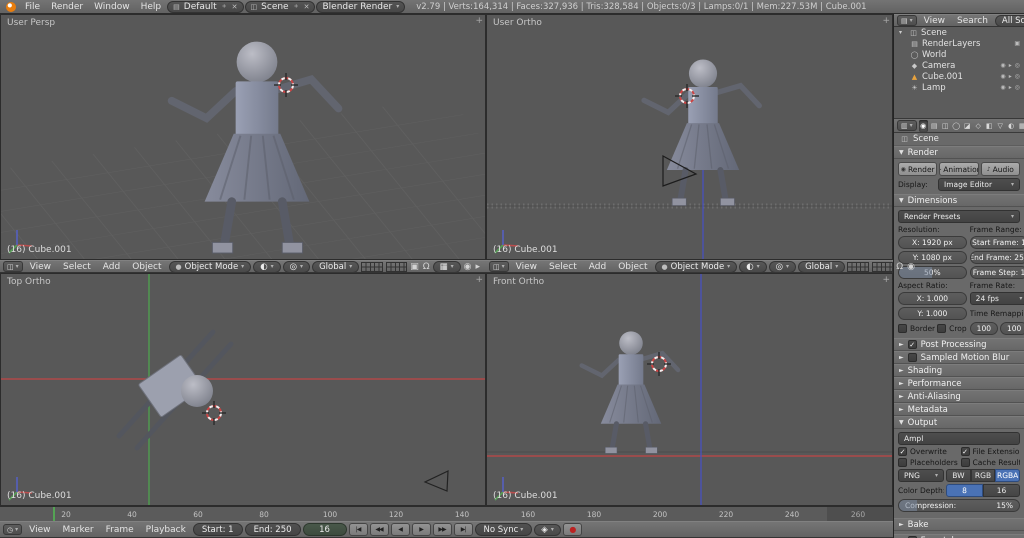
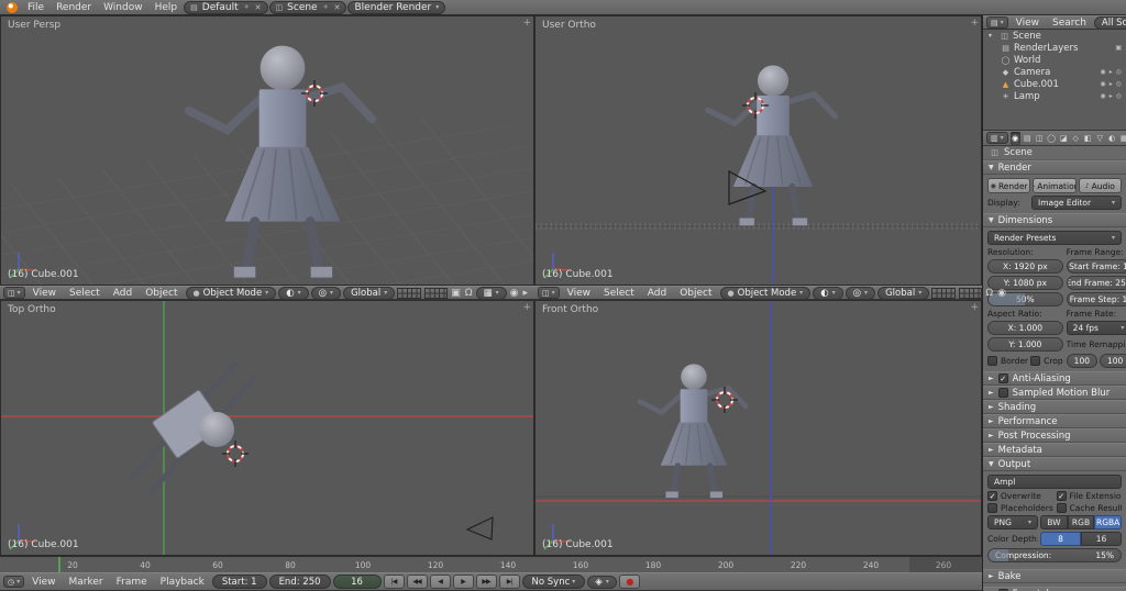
  File
  Render
  Window
  Help
  ▤
  Default
  ＋
  ✕
  ◫
  Scene
  ＋
  ✕
  Blender Render
- v2.79 | Verts:164,314 | Faces:327,936 | Tris:328,584 | Objects:0/3 | Lamps:0/1 | Mem:227.53M | Cube.001
  User Persp
  (16) Cube.001
  +
  User Ortho
  (16) Cube.001
  +
  ◫
  View
  Select
  Add
  Object
  ●
  Object Mode
  ◐
  ◎
  Global
  ▣
  Ω
  ▦
  ◉
  ▸
  ◫
  View
  Select
  Add
  Object
  ●
  Object Mode
  ◐
  ◎
  Global
  Ω
  ◉
  Top Ortho
  (16) Cube.001
  +
  Front Ortho
  (16) Cube.001
  +
  20
  40
  60
  80
  100
  120
  140
  160
  180
  200
  220
  240
  260
  ◷
  View
  Marker
  Frame
  Playback
  Start: 1
  End: 250
  16
  No Sync
  ◈
  ●
  ▤
  View
  Search
  ◫
  Scene
  ▤
  RenderLayers
  ◯
  World
  ◆
  Camera
  ▲
  Cube.001
  ☀
  Lamp
  ▥
  ◉
  ▤
  ◫
  ◯
  ◪
  ◇
  ◧
  ▽
  ◐
  ▦
  ◫
  Scene
  Render
  Render
  Animatio
  Audio
  Display:
  Image Editor
  Dimensions
  Render Presets
  Resolution:
  Frame Range:
  X: 1920 px
  Start Frame:
  Y: 1080 px
  End Frame: 25
  50%
  Frame Step: 1
  Aspect Ratio:
  Frame Rate:
  X: 1.000
  24 fps
  Y: 1.000
  Time Remappi
  Border
  Crop
  100
  100
  ✓
- Post Processing
+ Anti-Aliasing
  Sampled Motion Blur
  Shading
  Performance
- Anti-Aliasing
+ Post Processing
  Metadata
  Output
  Ampl
  ✓
  Overwrite
  ✓
  File Extensio
  Placeholders
  Cache Result
  PNG
  BW
  RGB
  RGBA
  Color Depth
  8
  16
  Compression:
  15%
  Bake
